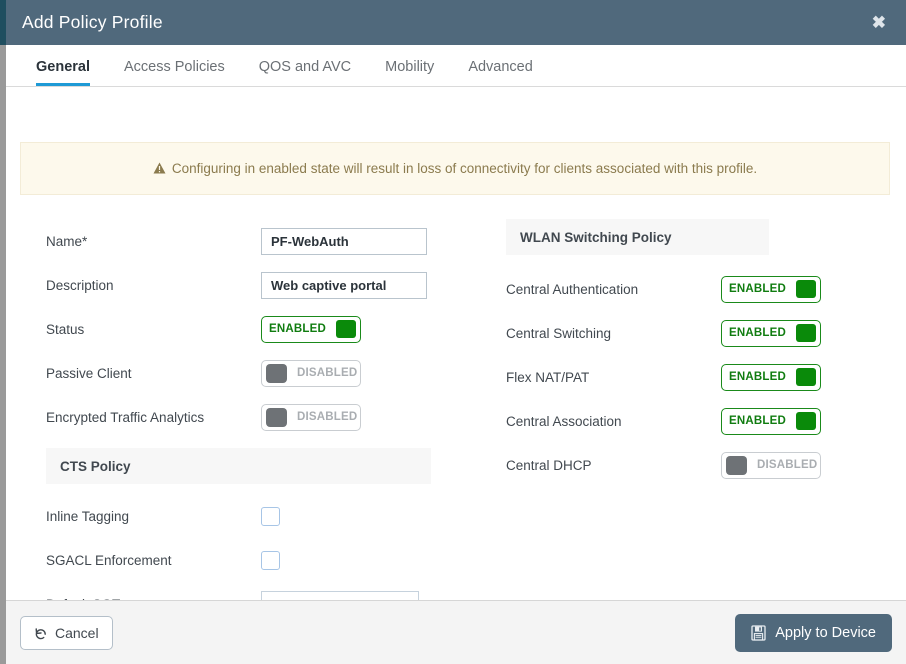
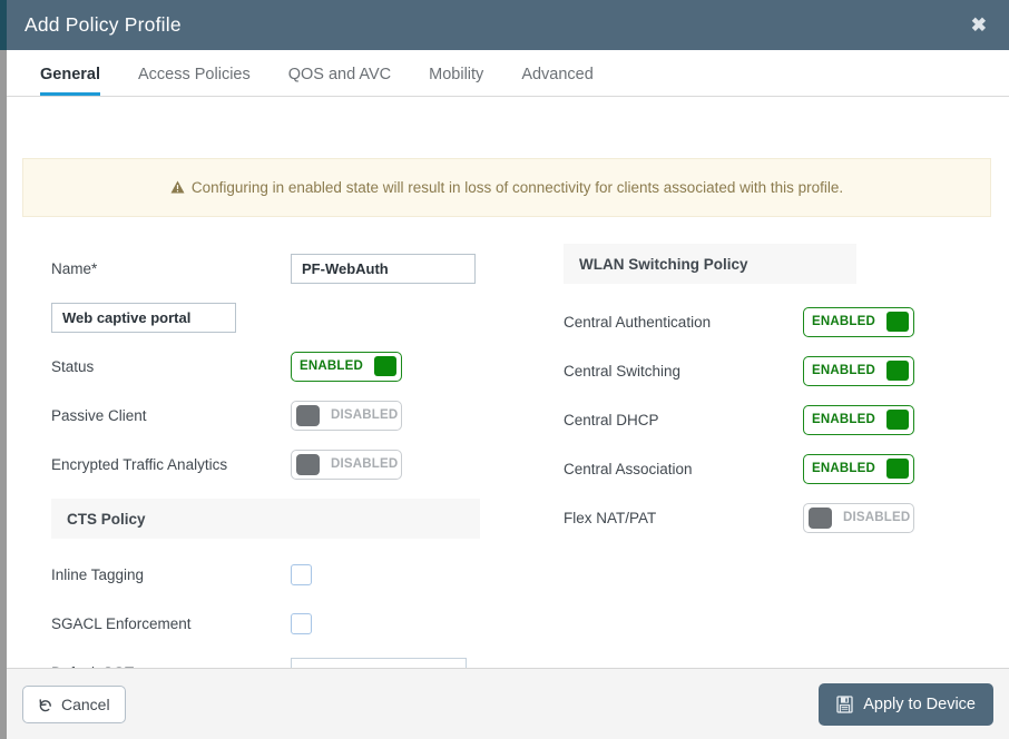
  Add Policy Profile
  ✖
  General
  Access Policies
  QOS and AVC
  Mobility
  Advanced
  Configuring in enabled state will result in loss of connectivity for clients associated with this profile.
  Name*
  PF-WebAuth
- Description
  Web captive portal
  Status
  ENABLED
  Passive Client
  DISABLED
  Encrypted Traffic Analytics
  DISABLED
  CTS Policy
  Inline Tagging
  SGACL Enforcement
  WLAN Switching Policy
  Central Authentication
  ENABLED
  Central Switching
  ENABLED
- Flex NAT/PAT
+ Central DHCP
  ENABLED
  Central Association
  ENABLED
- Central DHCP
+ Flex NAT/PAT
  DISABLED
  Cancel
  Apply to Device
